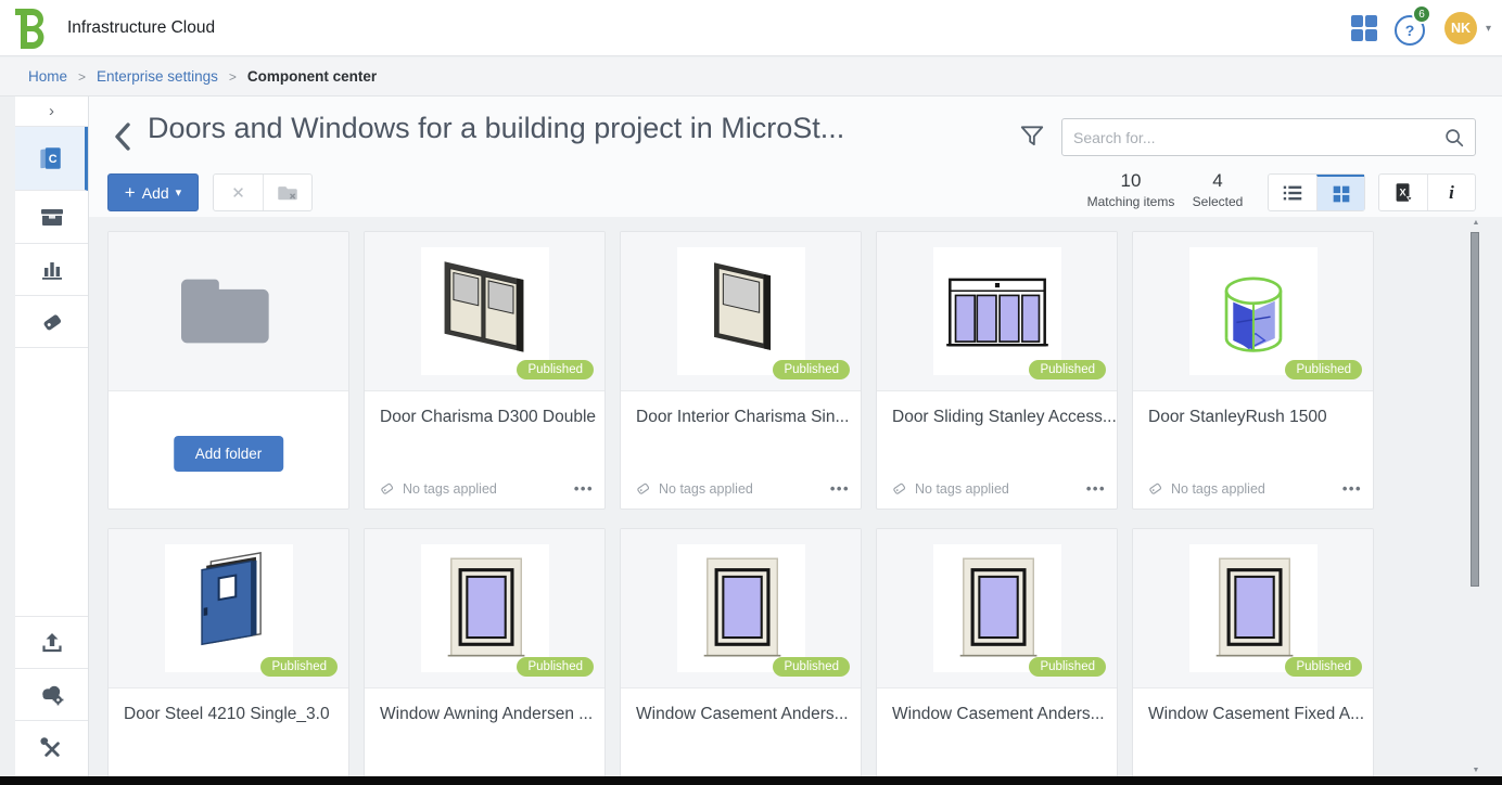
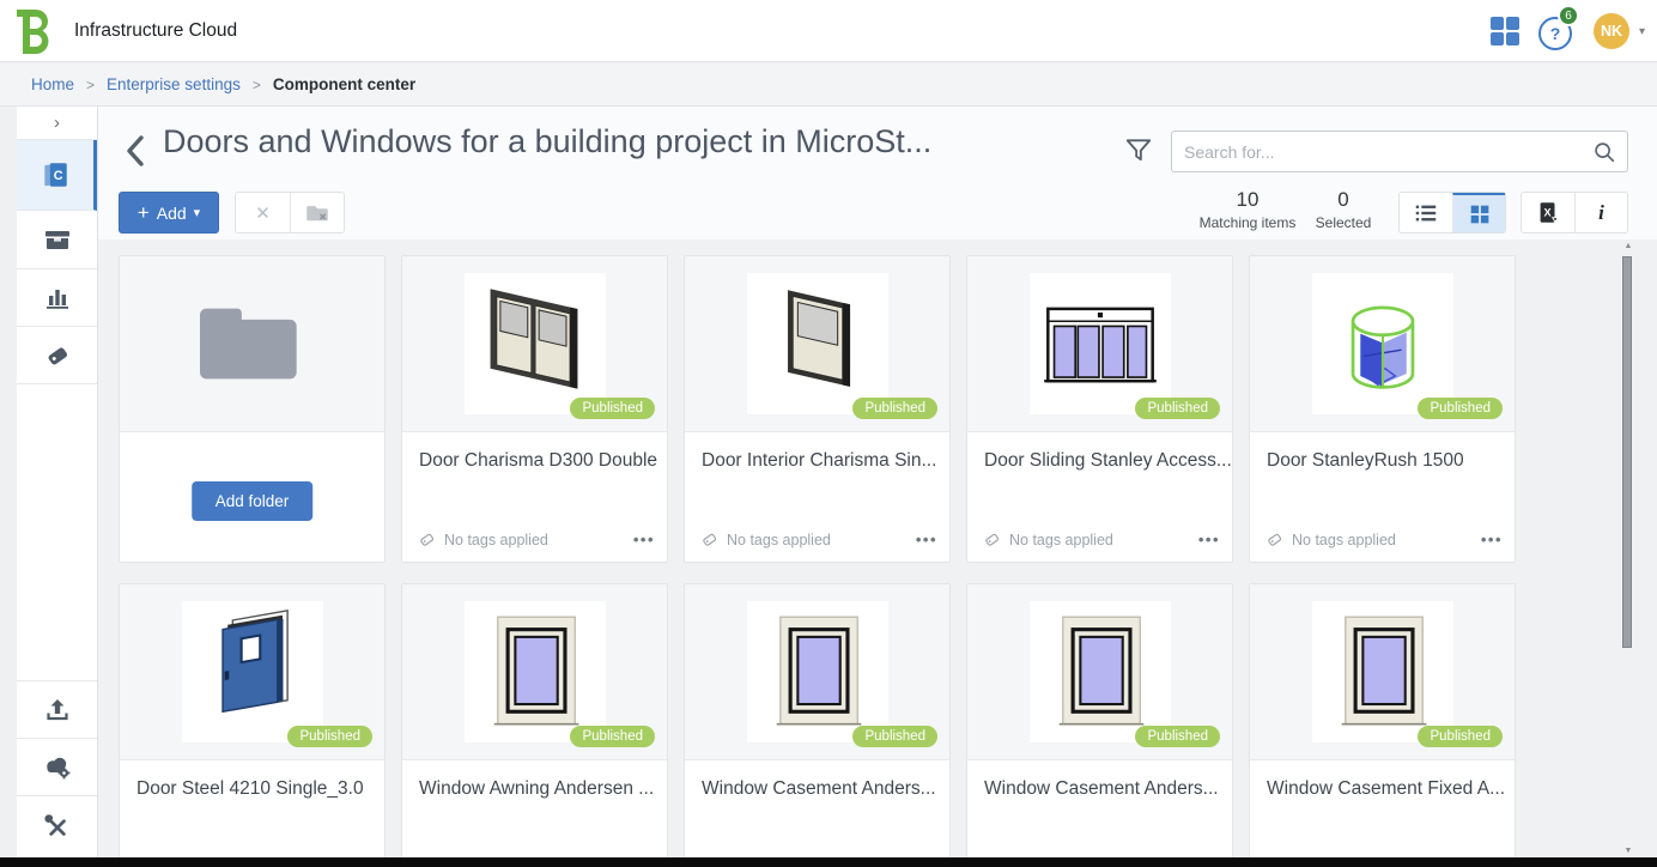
  Infrastructure Cloud
  ?
  6
  NK
  ▾
  Home
  >
  Enterprise settings
  >
  Component center
  ›
  C
  Doors and Windows for a building project in MicroSt...
  Search for...
  +
  Add
  ▾
  ✕
  10
  Matching items
- 4
+ 0
  Selected
  X
  i
  Add folder
  Published
  Door Charisma D300 Double
  No tags applied
  •••
  Published
  Door Interior Charisma Sin...
  No tags applied
  •••
  Published
  Door Sliding Stanley Access...
  No tags applied
  •••
  Published
  Door StanleyRush 1500
  No tags applied
  •••
  Published
  Door Steel 4210 Single_3.0
  Published
  Window Awning Andersen ...
  Published
  Window Casement Anders...
  Published
  Window Casement Anders...
  Published
  Window Casement Fixed A...
